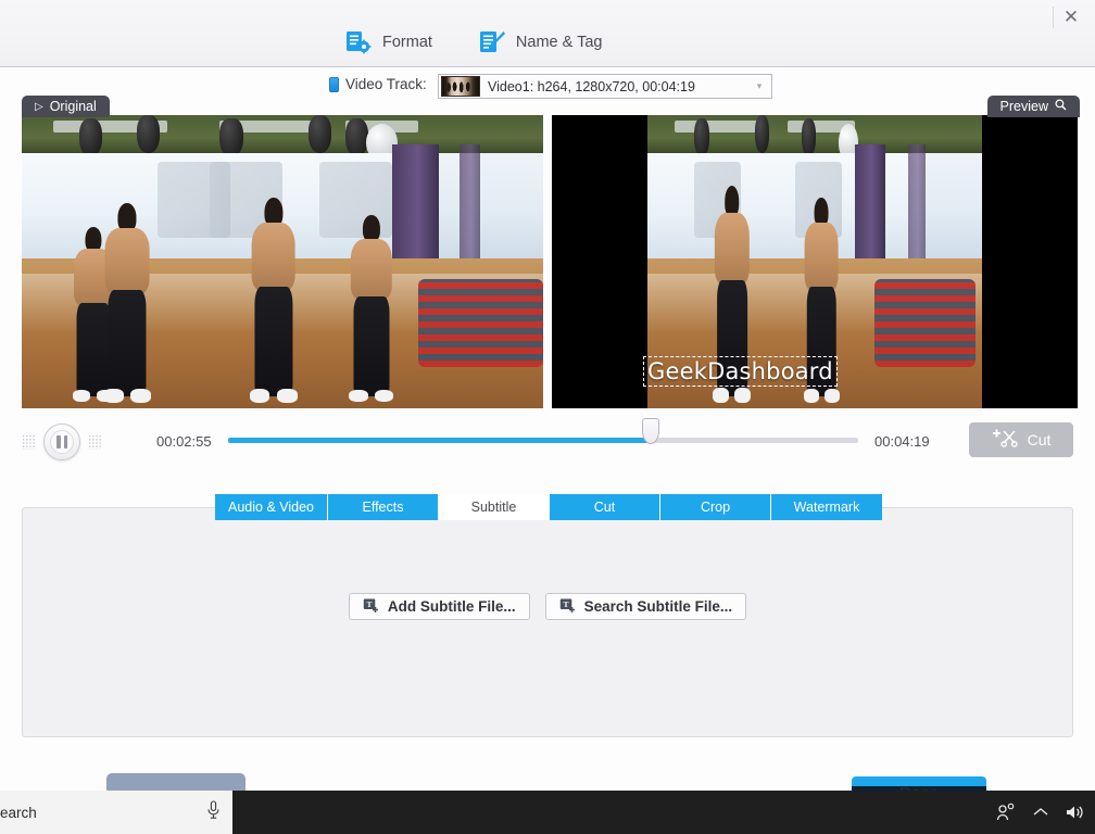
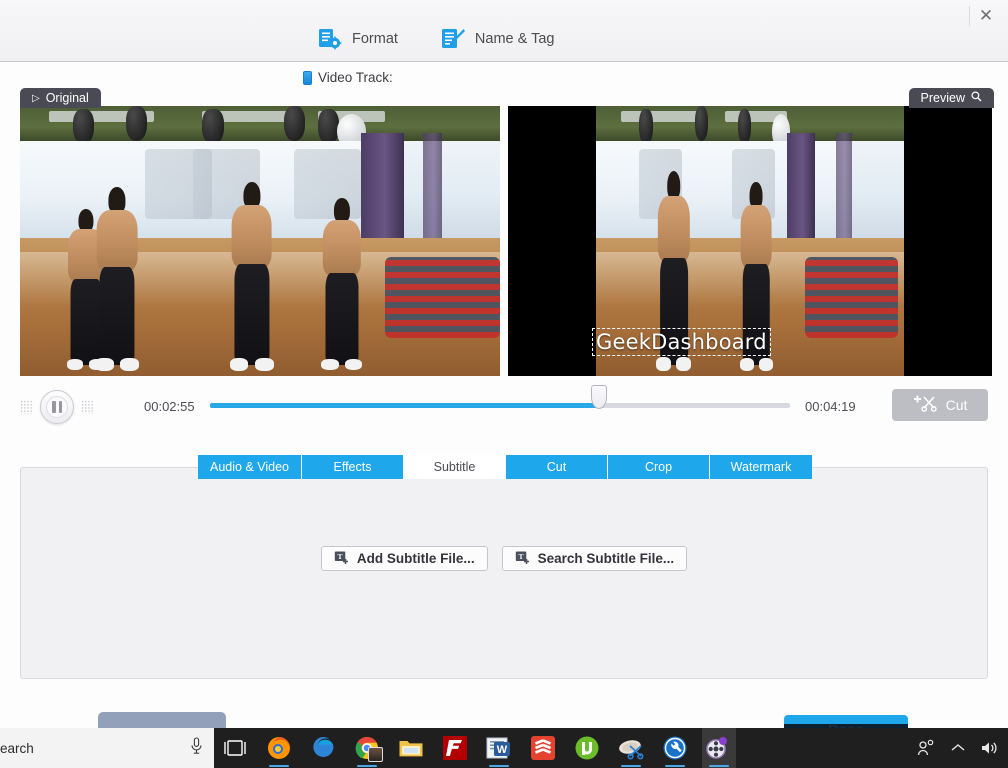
  Format
  Name & Tag
  ✕
  Video Track:
- Video1: h264, 1280x720, 00:04:19
- ▾
  ▷
  Original
  Preview
  GeekDashboard
  00:02:55
  00:04:19
  Cut
  Audio & Video
  Effects
  Subtitle
  Cut
  Crop
  Watermark
  T
  Add Subtitle File...
  T
  Search Subtitle File...
  earch
+ W
